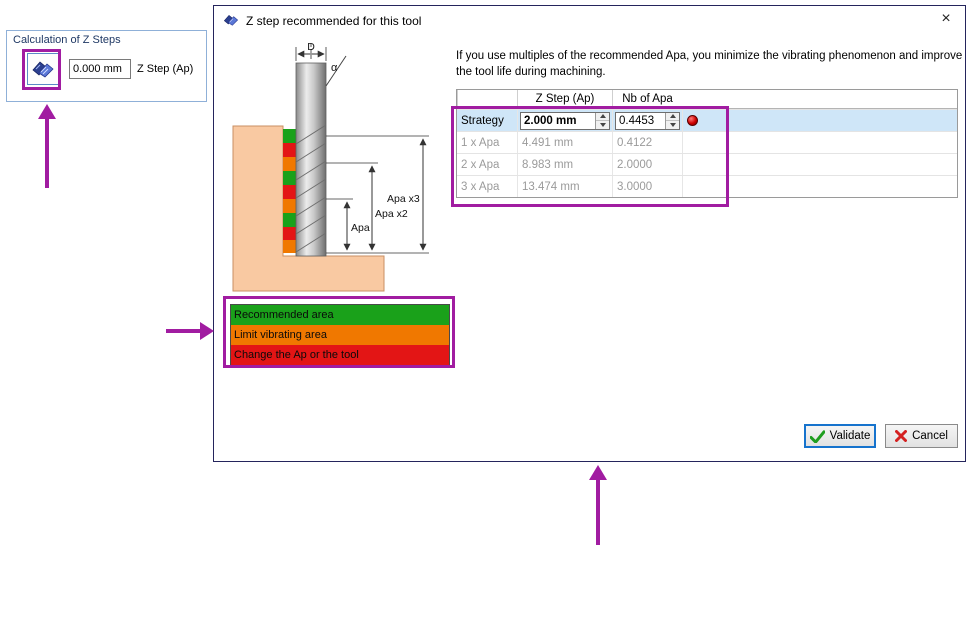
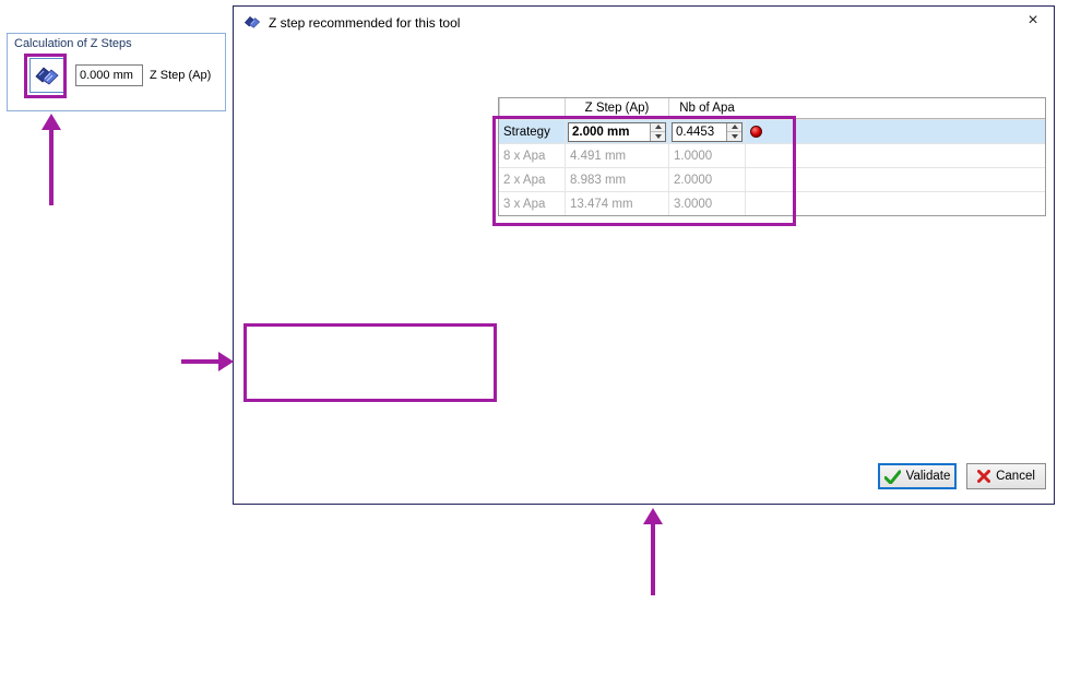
  Calculation of Z Steps
  0.000 mm
  Z Step (Ap)
  Z step recommended for this tool
  ×
- D
- α
- Apa
- Apa x2
- Apa x3
- Recommended area
- Limit vibrating area
- Change the Ap or the tool
- If you use multiples of the recommended Apa, you minimize the vibrating phenomenon and improve the tool life during machining.
  Z Step (Ap)
  Nb of Apa
  Strategy
  2.000 mm
  0.4453
- 1 x Apa
+ 8 x Apa
  4.491 mm
- 0.4122
+ 1.0000
  2 x Apa
  8.983 mm
  2.0000
  3 x Apa
  13.474 mm
  3.0000
  Validate
  Cancel
